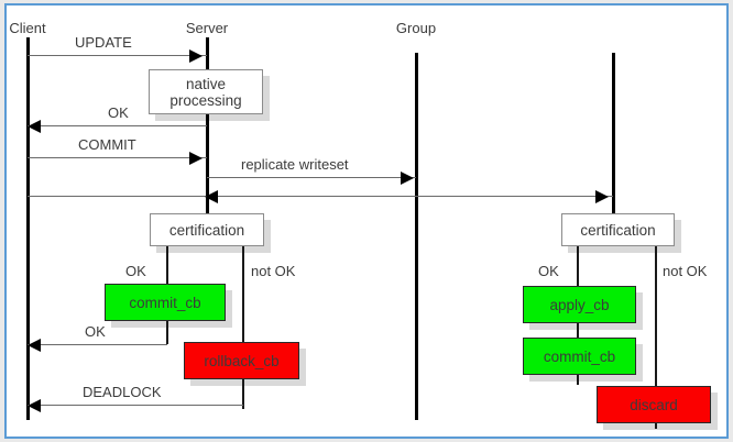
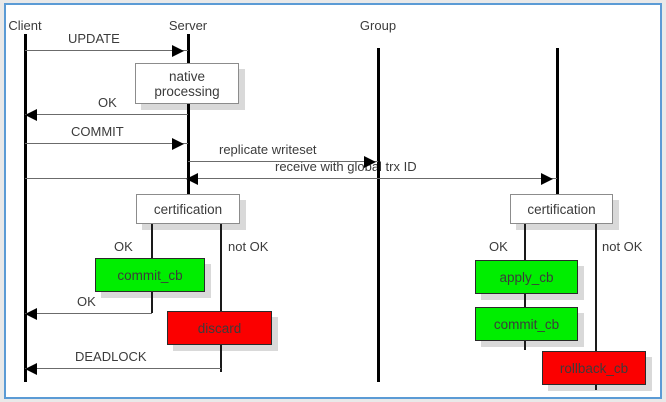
  Client
  Server
  Group
  UPDATE
  native
  processing
  OK
  COMMIT
  replicate writeset
+ receive with global trx ID
  certification
  certification
  OK
  not OK
  OK
  not OK
  commit_cb
  OK
- rollback_cb
+ discard
  DEADLOCK
  apply_cb
  commit_cb
- discard
+ rollback_cb
